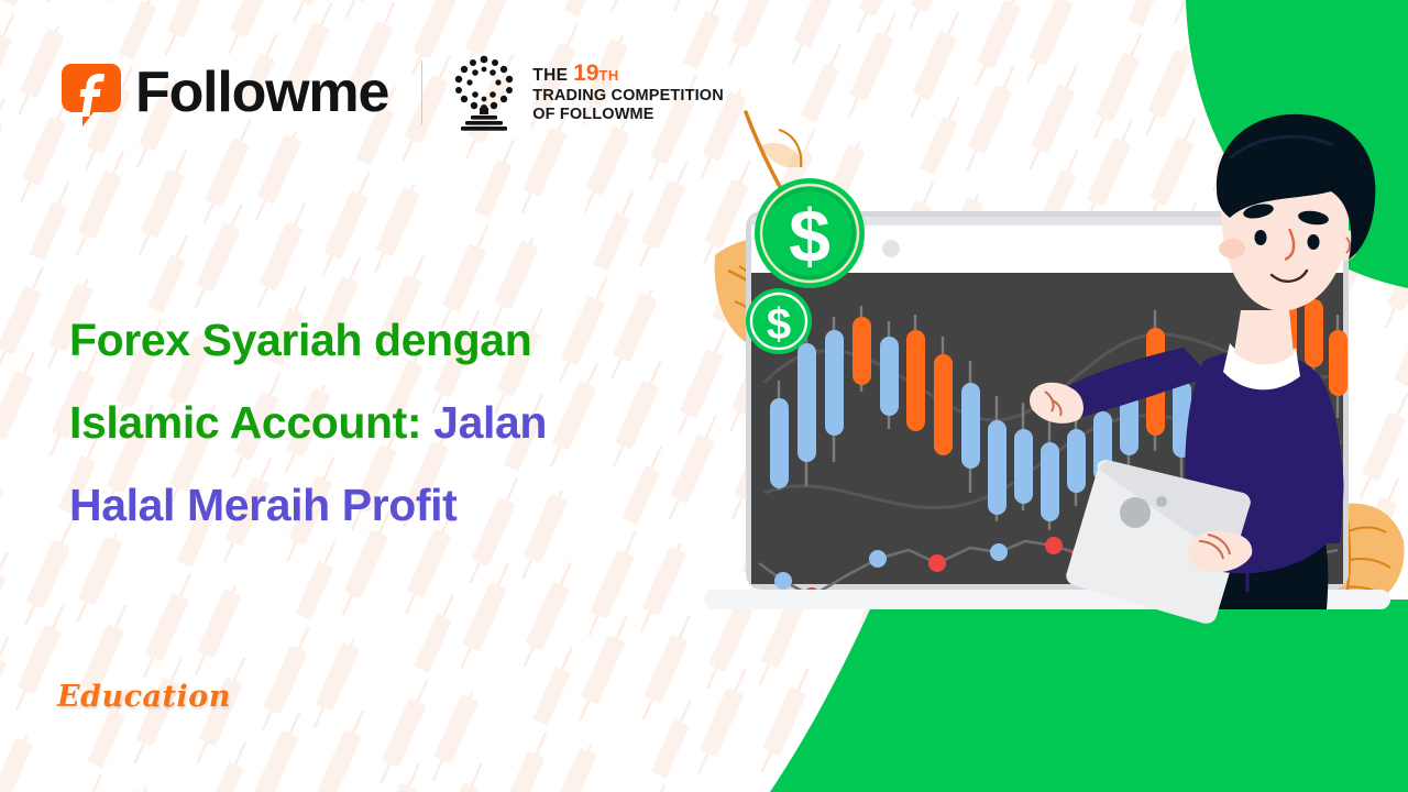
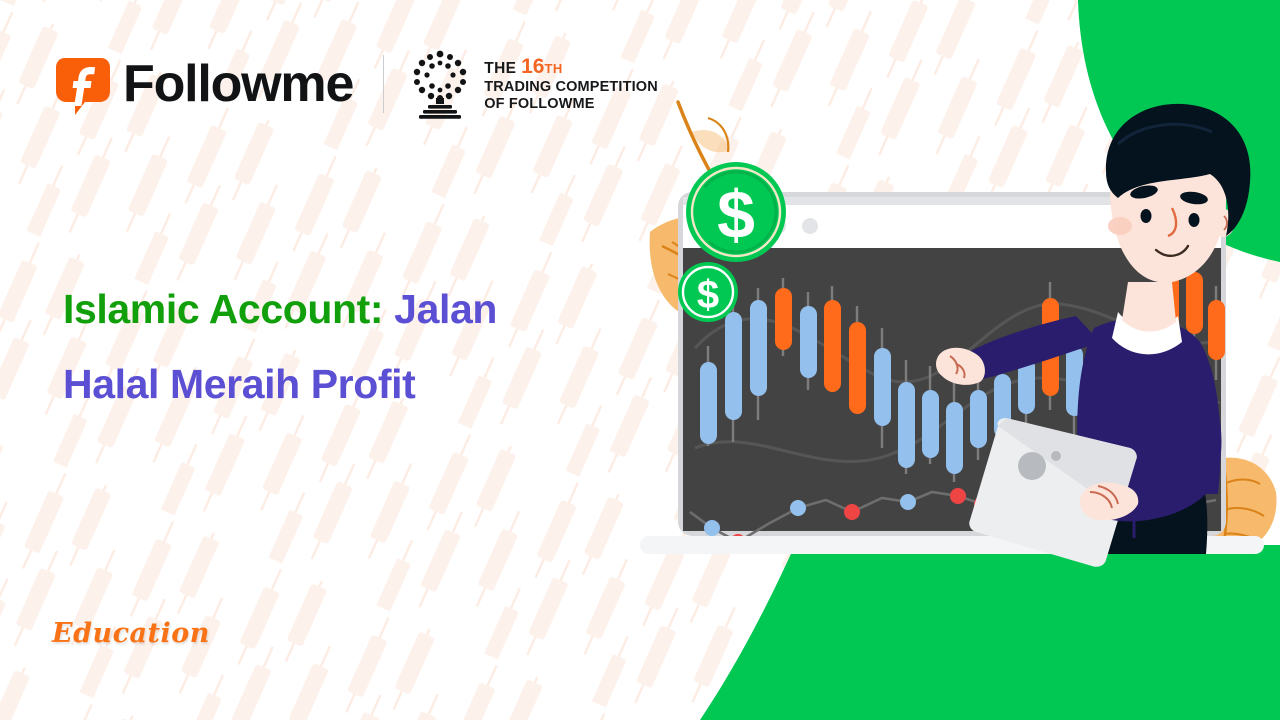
  Followme
- THE 19TH
+ THE 16TH
  TRADING COMPETITION
  OF FOLLOWME
- Forex Syariah dengan
  Islamic Account: Jalan
  Halal Meraih Profit
  Education
  $
  $
